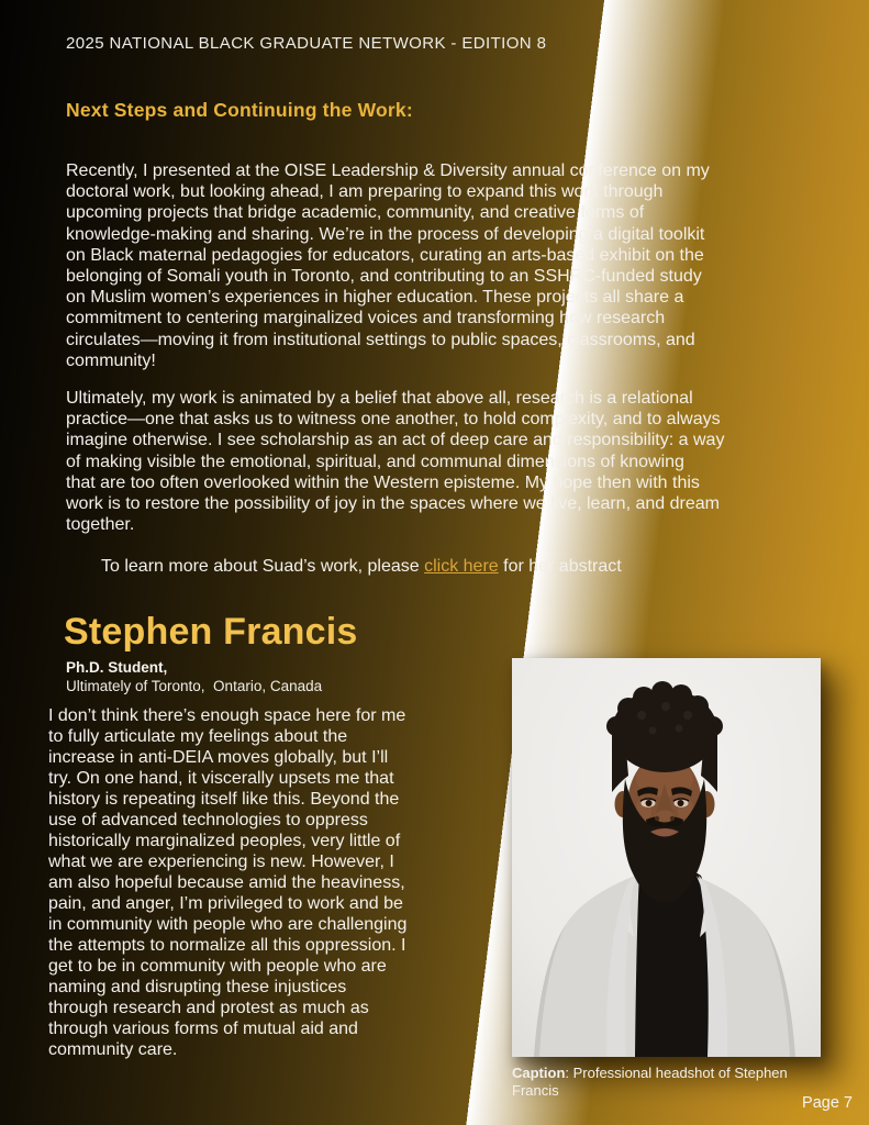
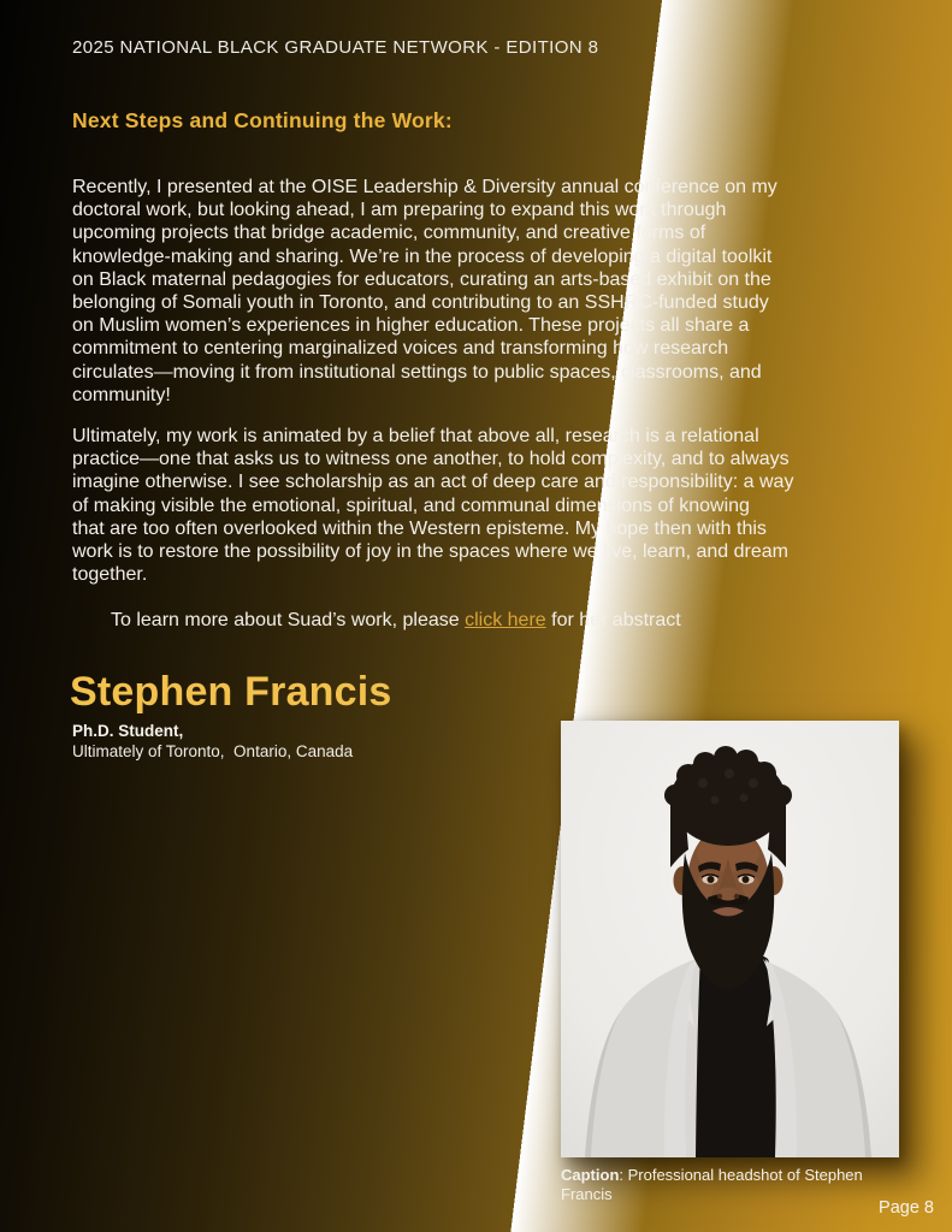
  2025 NATIONAL BLACK GRADUATE NETWORK - EDITION 8
  Next Steps and Continuing the Work:
  Recently, I presented at the OISE Leadership & Diversity annual conference on my
  doctoral work, but looking ahead, I am preparing to expand this work through
  upcoming projects that bridge academic, community, and creative forms of
  knowledge-making and sharing. We’re in the process of developing a digital toolkit
  on Black maternal pedagogies for educators, curating an arts-based exhibit on the
  belonging of Somali youth in Toronto, and contributing to an SSHRC-funded study
  on Muslim women’s experiences in higher education. These projects all share a
  commitment to centering marginalized voices and transforming how research
  circulates—moving it from institutional settings to public spaces, classrooms, and
  community!
  Ultimately, my work is animated by a belief that above all, research is a relational
  practice—one that asks us to witness one another, to hold complexity, and to always
  imagine otherwise. I see scholarship as an act of deep care and responsibility: a way
  of making visible the emotional, spiritual, and communal dimensions of knowing
  that are too often overlooked within the Western episteme. My hope then with this
  work is to restore the possibility of joy in the spaces where we live, learn, and dream
  together.
  To learn more about Suad’s work, please click here for her abstract
  Stephen Francis
  Ph.D. Student,
  Ultimately of Toronto, Ontario, Canada
- I don’t think there’s enough space here for me
- to fully articulate my feelings about the
- increase in anti-DEIA moves globally, but I’ll
- try. On one hand, it viscerally upsets me that
- history is repeating itself like this. Beyond the
- use of advanced technologies to oppress
- historically marginalized peoples, very little of
- what we are experiencing is new. However, I
- am also hopeful because amid the heaviness,
- pain, and anger, I’m privileged to work and be
- in community with people who are challenging
- the attempts to normalize all this oppression. I
- get to be in community with people who are
- naming and disrupting these injustices
- through research and protest as much as
- through various forms of mutual aid and
- community care.
  Caption: Professional headshot of Stephen
  Francis
- Page 7
+ Page 8
